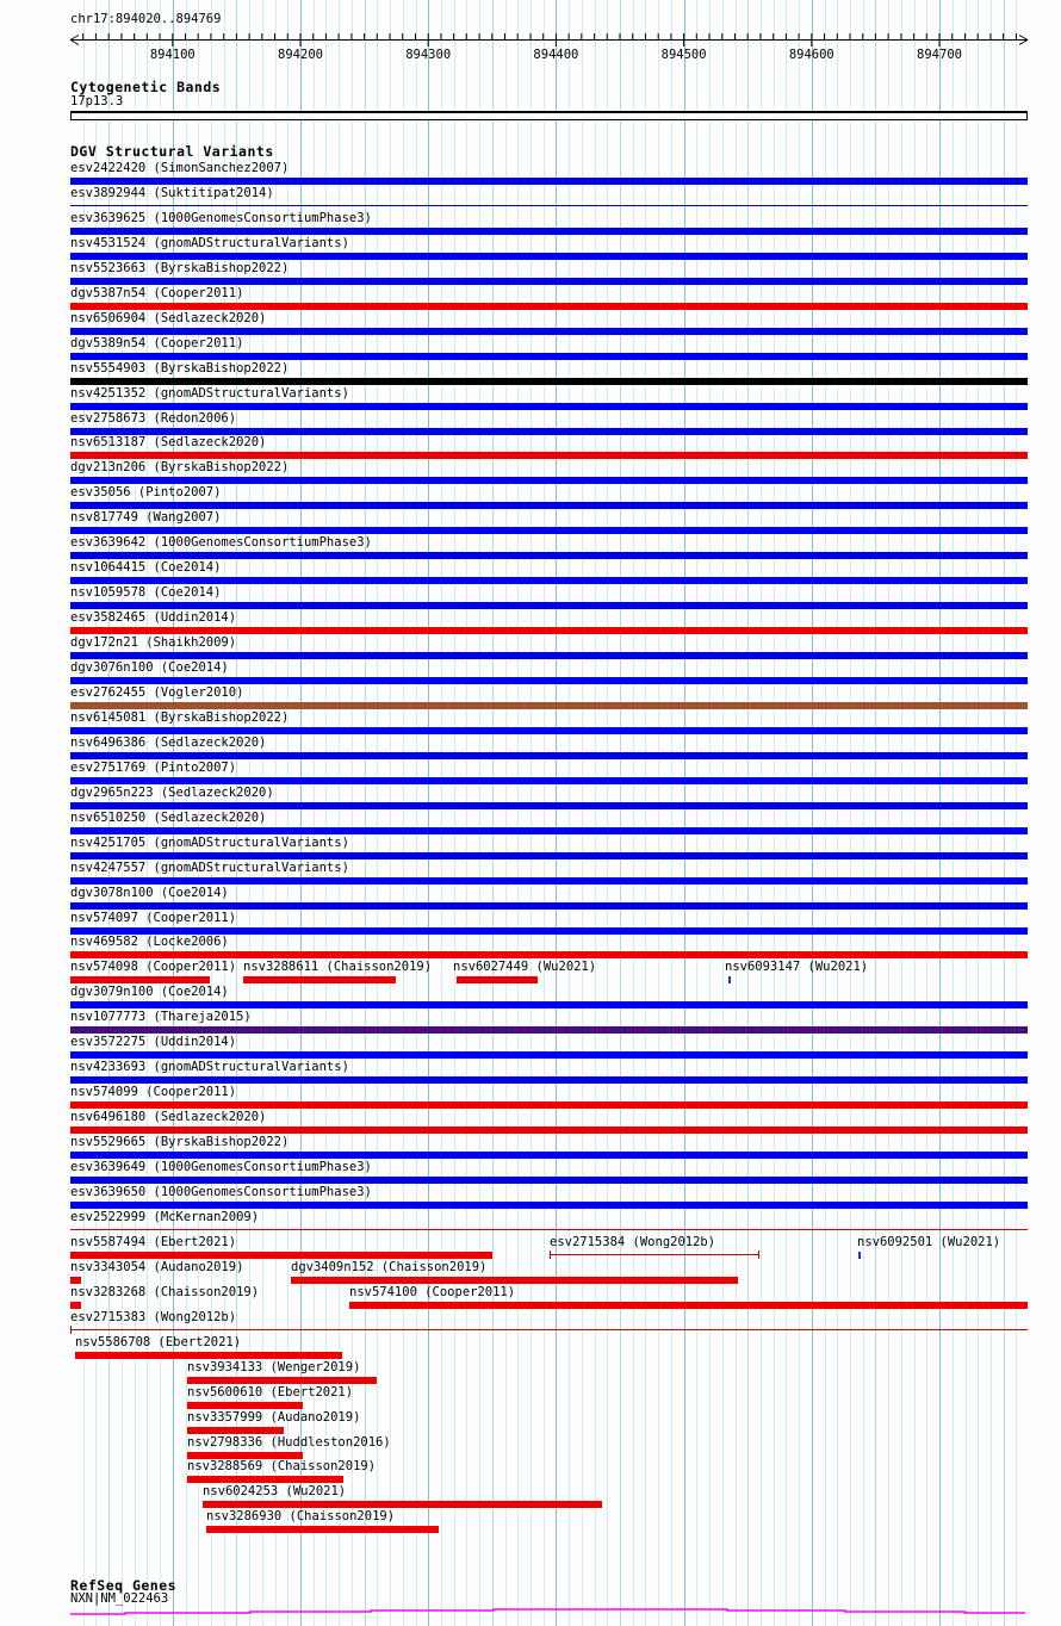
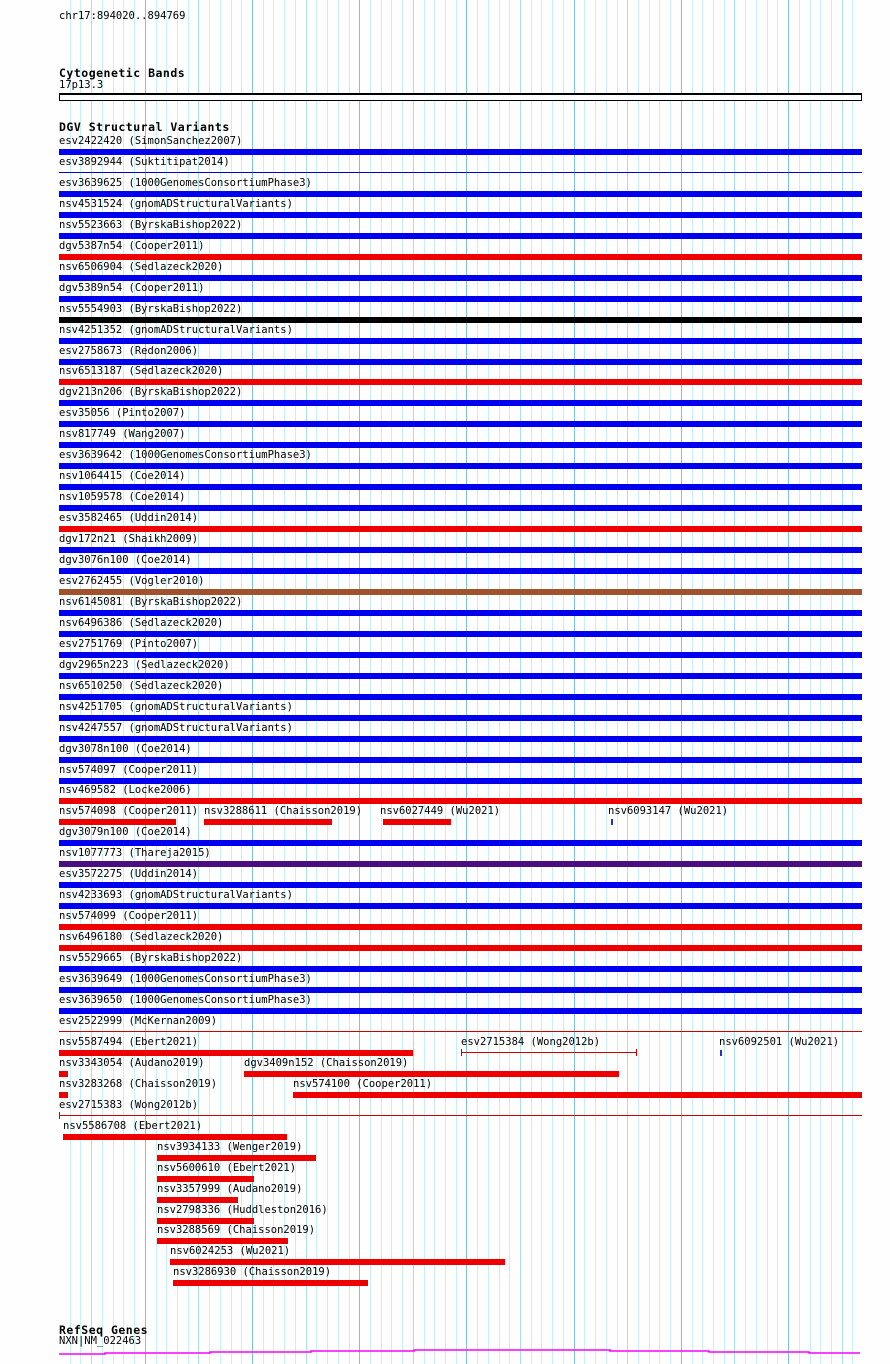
  chr17:894020..894769
- 894100
- 894200
- 894300
- 894400
- 894500
- 894600
- 894700
  Cytogenetic Bands
  17p13.3
  DGV Structural Variants
  esv2422420 (SimonSanchez2007)
  esv3892944 (Suktitipat2014)
  esv3639625 (1000GenomesConsortiumPhase3)
  nsv4531524 (gnomADStructuralVariants)
  nsv5523663 (ByrskaBishop2022)
  dgv5387n54 (Cooper2011)
  nsv6506904 (Sedlazeck2020)
  dgv5389n54 (Cooper2011)
  nsv5554903 (ByrskaBishop2022)
  nsv4251352 (gnomADStructuralVariants)
  esv2758673 (Redon2006)
  nsv6513187 (Sedlazeck2020)
  dgv213n206 (ByrskaBishop2022)
  esv35056 (Pinto2007)
  nsv817749 (Wang2007)
  esv3639642 (1000GenomesConsortiumPhase3)
  nsv1064415 (Coe2014)
  nsv1059578 (Coe2014)
  esv3582465 (Uddin2014)
  dgv172n21 (Shaikh2009)
  dgv3076n100 (Coe2014)
  esv2762455 (Vogler2010)
  nsv6145081 (ByrskaBishop2022)
  nsv6496386 (Sedlazeck2020)
  esv2751769 (Pinto2007)
  dgv2965n223 (Sedlazeck2020)
  nsv6510250 (Sedlazeck2020)
  nsv4251705 (gnomADStructuralVariants)
  nsv4247557 (gnomADStructuralVariants)
  dgv3078n100 (Coe2014)
  nsv574097 (Cooper2011)
  nsv469582 (Locke2006)
  nsv574098 (Cooper2011)
  nsv3288611 (Chaisson2019)
  nsv6027449 (Wu2021)
  nsv6093147 (Wu2021)
  dgv3079n100 (Coe2014)
  nsv1077773 (Thareja2015)
  esv3572275 (Uddin2014)
  nsv4233693 (gnomADStructuralVariants)
  nsv574099 (Cooper2011)
  nsv6496180 (Sedlazeck2020)
  nsv5529665 (ByrskaBishop2022)
  esv3639649 (1000GenomesConsortiumPhase3)
  esv3639650 (1000GenomesConsortiumPhase3)
  esv2522999 (McKernan2009)
  nsv5587494 (Ebert2021)
  esv2715384 (Wong2012b)
  nsv6092501 (Wu2021)
  nsv3343054 (Audano2019)
  dgv3409n152 (Chaisson2019)
  nsv3283268 (Chaisson2019)
  nsv574100 (Cooper2011)
  esv2715383 (Wong2012b)
  nsv5586708 (Ebert2021)
  nsv3934133 (Wenger2019)
  nsv5600610 (Ebert2021)
  nsv3357999 (Audano2019)
  nsv2798336 (Huddleston2016)
  nsv3288569 (Chaisson2019)
  nsv6024253 (Wu2021)
  nsv3286930 (Chaisson2019)
  RefSeq Genes
  NXN|NM_022463
